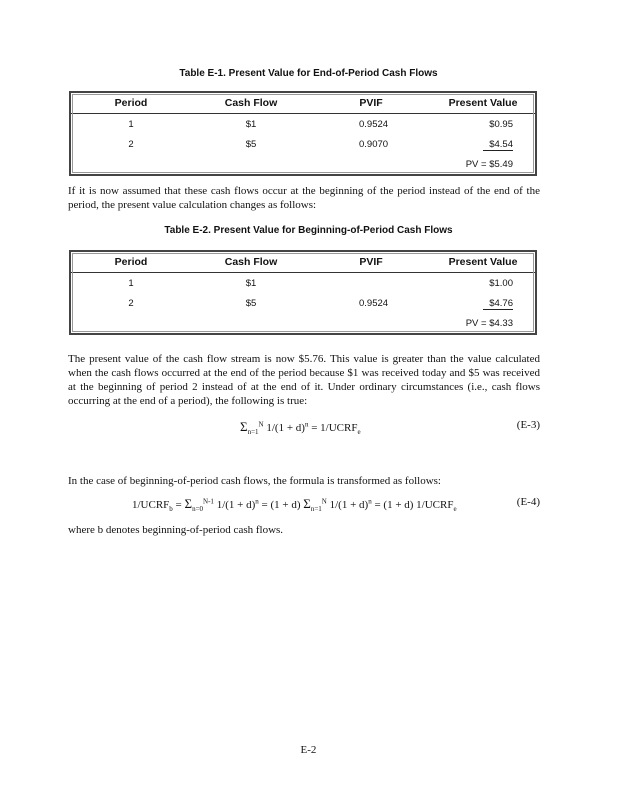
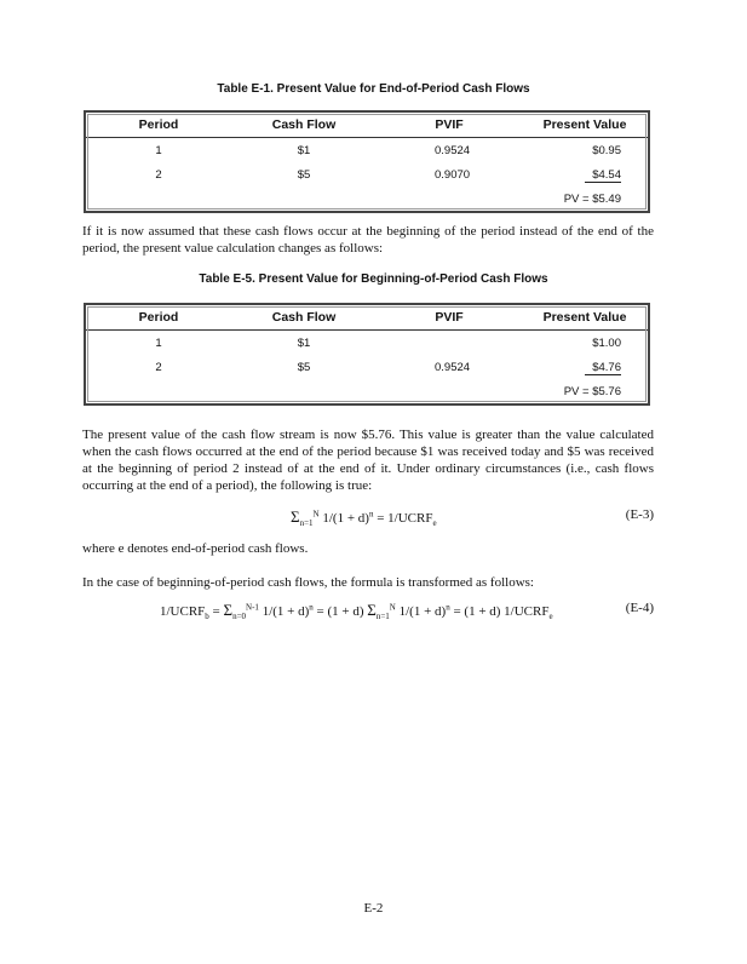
  Table E-1. Present Value for End-of-Period Cash Flows
  Period
  Cash Flow
  PVIF
  Present Value
  1
  $1
  0.9524
  $0.95
  2
  $5
  0.9070
  $4.54
  PV = $5.49
  If it is now assumed that these cash flows occur at the beginning of the period instead of the end of the period, the present value calculation changes as follows:
- Table E-2. Present Value for Beginning-of-Period Cash Flows
+ Table E-5. Present Value for Beginning-of-Period Cash Flows
  Period
  Cash Flow
  PVIF
  Present Value
  1
  $1
  $1.00
  2
  $5
  0.9524
  $4.76
- PV = $4.33
+ PV = $5.76
  The present value of the cash flow stream is now $5.76. This value is greater than the value calculated when the cash flows occurred at the end of the period because $1 was received today and $5 was received at the beginning of period 2 instead of at the end of it. Under ordinary circumstances (i.e., cash flows occurring at the end of a period), the following is true:
  Σn=1N 1/(1 + d)n = 1/UCRFe
  (E-3)
+ where e denotes end-of-period cash flows.
  In the case of beginning-of-period cash flows, the formula is transformed as follows:
  1/UCRFb = Σn=0N-1 1/(1 + d)n = (1 + d) Σn=1N 1/(1 + d)n = (1 + d) 1/UCRFe
  (E-4)
- where b denotes beginning-of-period cash flows.
  E-2
